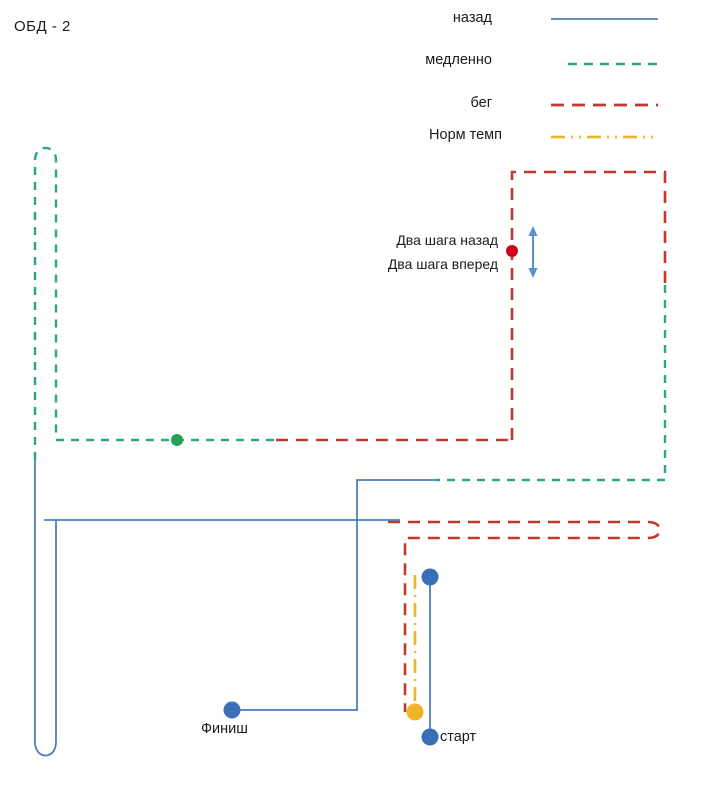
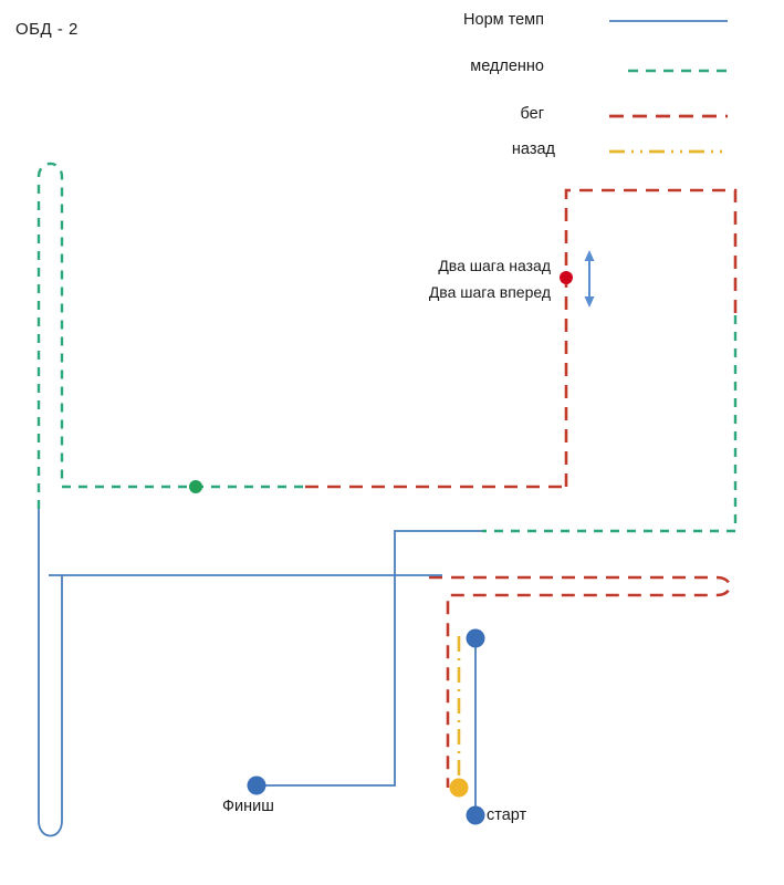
  ОБД - 2
- назад
+ Норм темп
  медленно
  бег
- Норм темп
+ назад
  Два шага назад
  Два шага вперед
  Финиш
  старт
